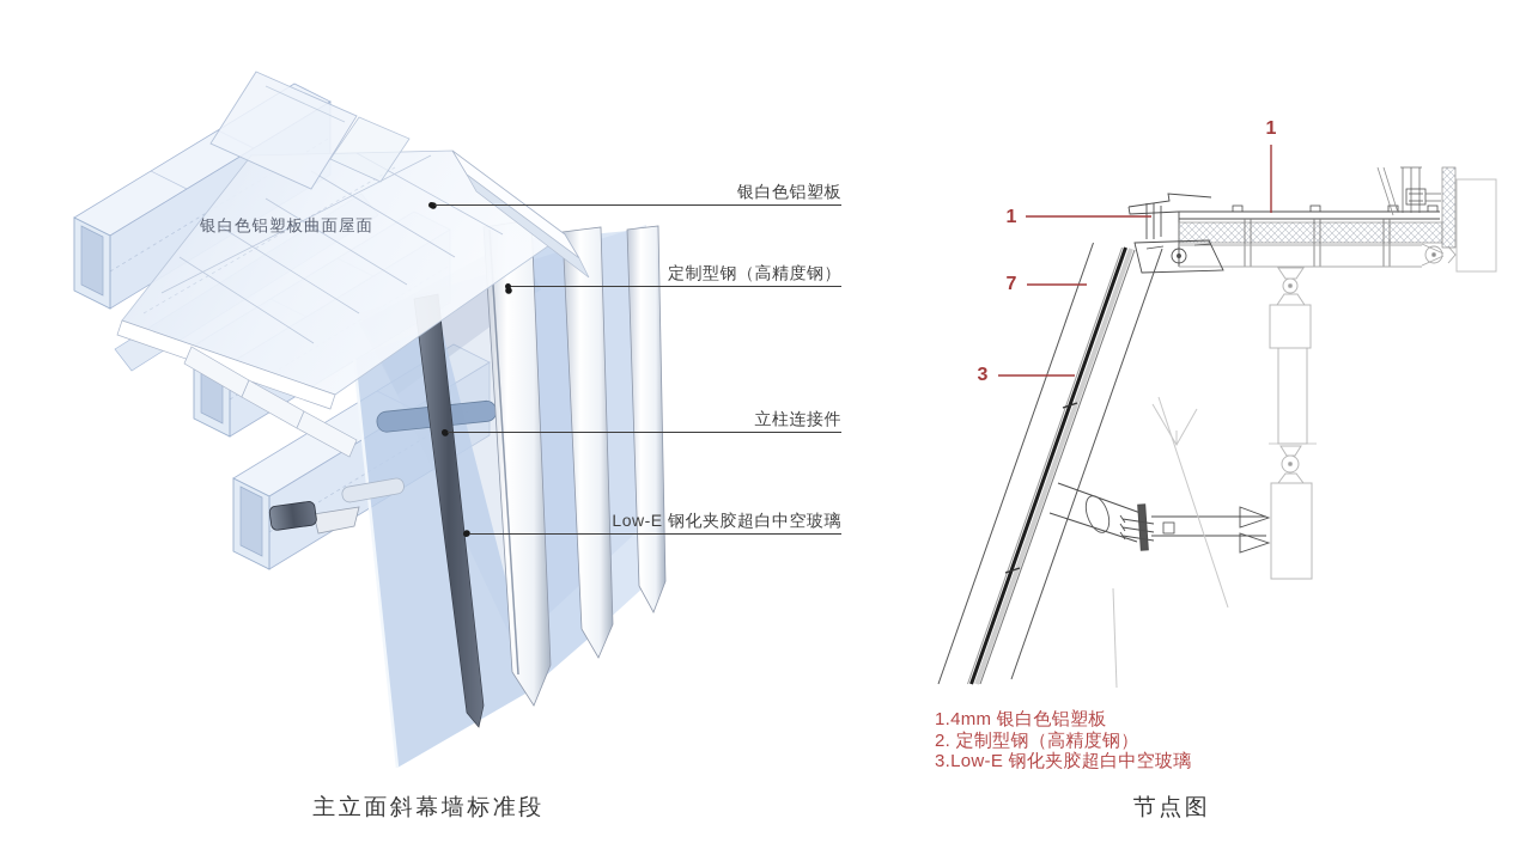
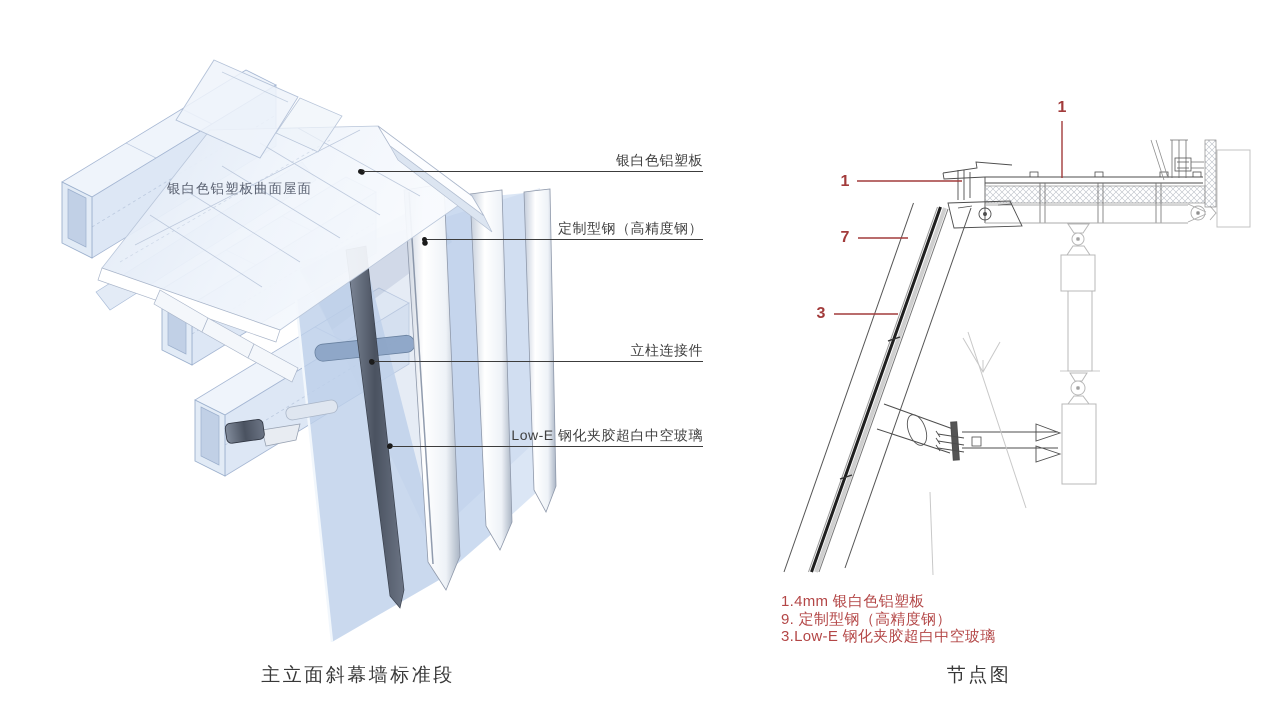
  银白色铝塑板曲面屋面
  银白色铝塑板
  定制型钢（高精度钢）
  立柱连接件
  Low-E 钢化夹胶超白中空玻璃
  1
  1
  7
  3
  1.4mm 银白色铝塑板
- 2. 定制型钢（高精度钢）
+ 9. 定制型钢（高精度钢）
  3.Low-E 钢化夹胶超白中空玻璃
  主立面斜幕墙标准段
  节点图
